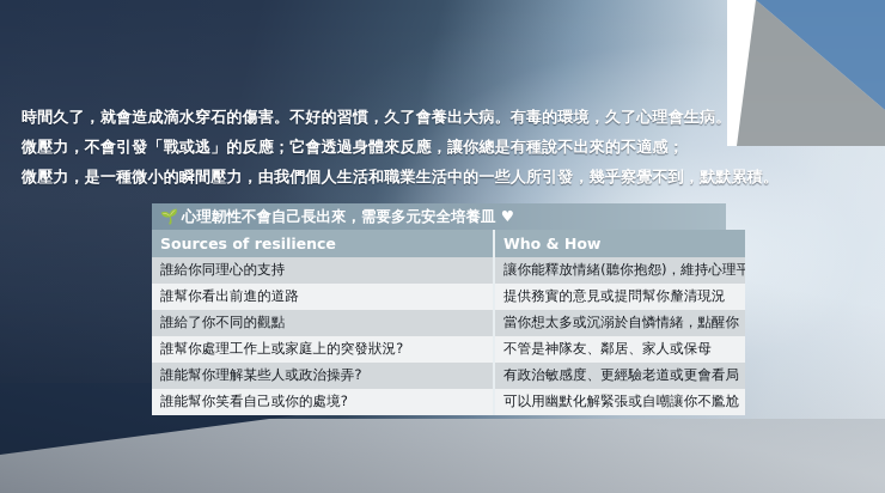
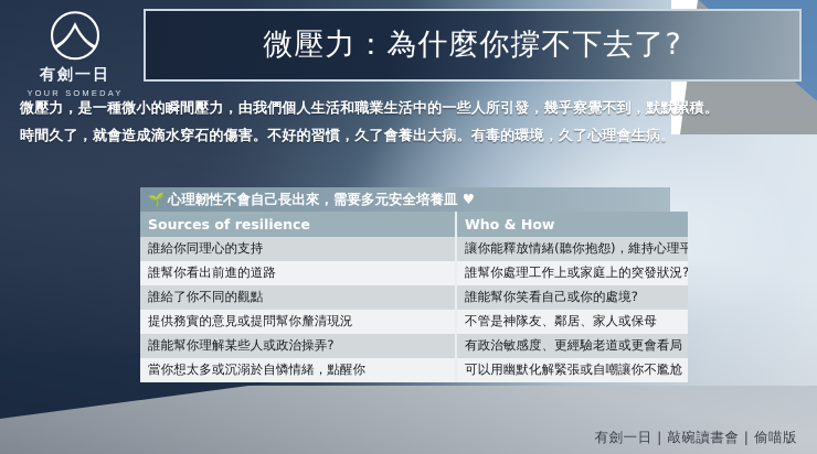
+ 有劍一日
+ YOUR SOMEDAY
+ 微壓力：為什麼你撐不下去了?
- 時間久了，就會造成滴水穿石的傷害。不好的習慣，久了會養出大病。有毒的環境，久了心理會生病。
+ 微壓力，是一種微小的瞬間壓力，由我們個人生活和職業生活中的一些人所引發，幾乎察覺不到，默默累積。
- 微壓力，不會引發「戰或逃」的反應；它會透過身體來反應，讓你總是有種說不出來的不適感；
- 微壓力，是一種微小的瞬間壓力，由我們個人生活和職業生活中的一些人所引發，幾乎察覺不到，默默累積。
+ 時間久了，就會造成滴水穿石的傷害。不好的習慣，久了會養出大病。有毒的環境，久了心理會生病。
  🌱
  心理韌性不會自己長出來，需要多元安全培養皿 ♥
  Sources of resilience	Who & How
  誰給你同理心的支持	讓你能釋放情緒(聽你抱怨)，維持心理平
- 誰幫你看出前進的道路	提供務實的意見或提問幫你釐清現況
+ 誰幫你看出前進的道路	誰幫你處理工作上或家庭上的突發狀況?
- 誰給了你不同的觀點	當你想太多或沉溺於自憐情緒，點醒你
+ 誰給了你不同的觀點	誰能幫你笑看自己或你的處境?
- 誰幫你處理工作上或家庭上的突發狀況?	不管是神隊友、鄰居、家人或保母
+ 提供務實的意見或提問幫你釐清現況	不管是神隊友、鄰居、家人或保母
  誰能幫你理解某些人或政治操弄?	有政治敏感度、更經驗老道或更會看局
- 誰能幫你笑看自己或你的處境?	可以用幽默化解緊張或自嘲讓你不尷尬
+ 當你想太多或沉溺於自憐情緒，點醒你	可以用幽默化解緊張或自嘲讓你不尷尬
+ 有劍一日 | 敲碗讀書會 | 偷喵版
